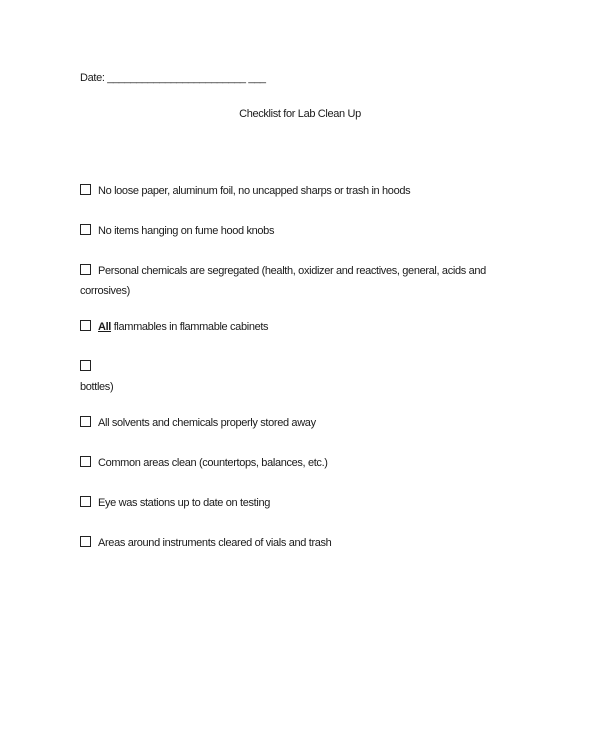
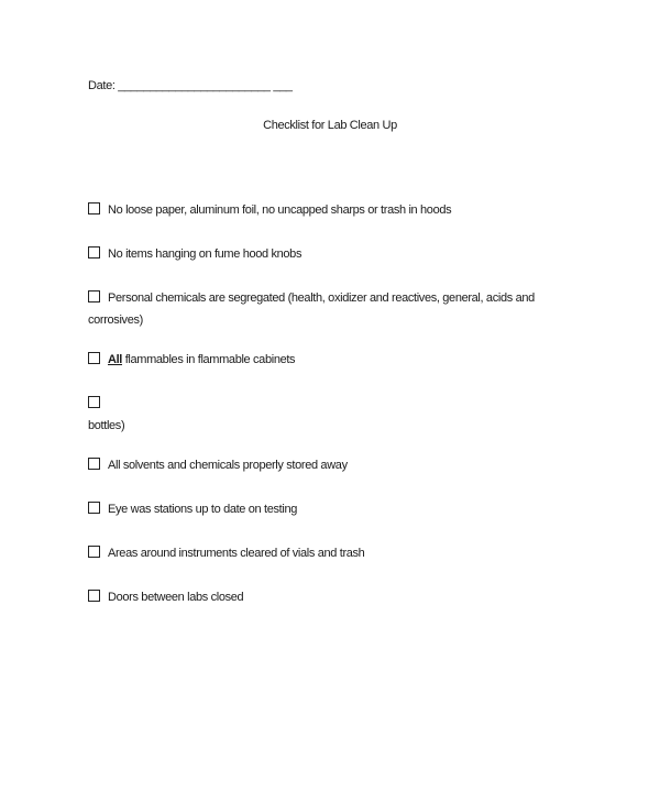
  Date: ________________________ ___
  Checklist for Lab Clean Up
  No loose paper, aluminum foil, no uncapped sharps or trash in hoods
  No items hanging on fume hood knobs
  Personal chemicals are segregated (health, oxidizer and reactives, general, acids and
  corrosives)
  All flammables in flammable cabinets
  bottles)
  All solvents and chemicals properly stored away
- Common areas clean (countertops, balances, etc.)
  Eye was stations up to date on testing
  Areas around instruments cleared of vials and trash
+ Doors between labs closed
